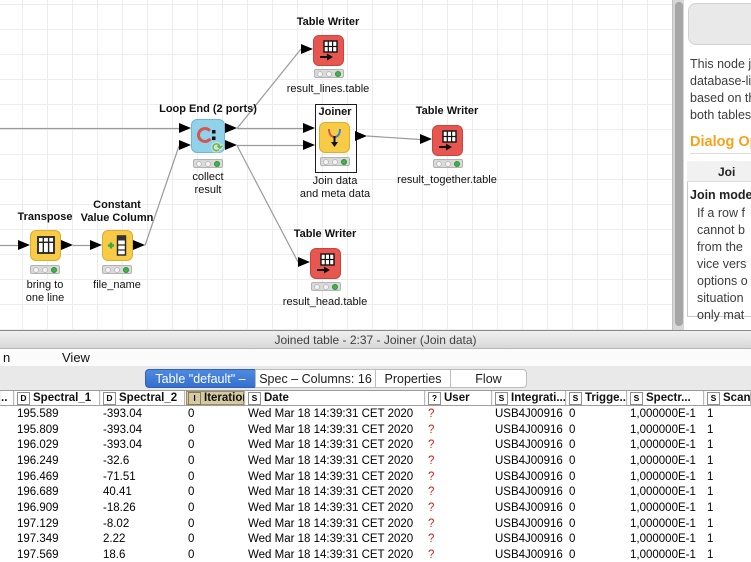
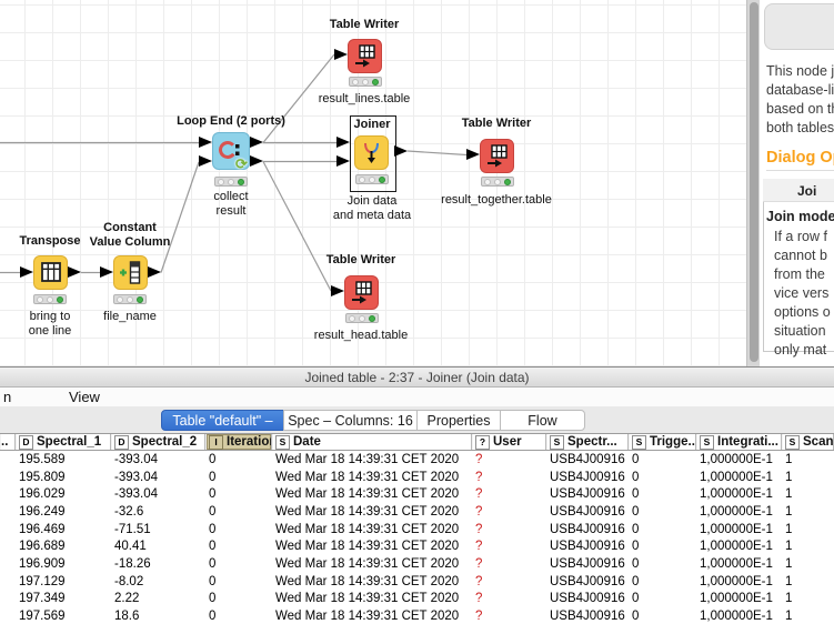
  Table Writer
  result_lines.table
  Loop End (2 ports)
  ⟳
  collect
  result
  Joiner
  Join data
  and meta data
  Table Writer
  result_together.table
  Table Writer
  result_head.table
  Transpose
  bring to
  one line
  Constant
  Value Column
  file_name
  This node j
  database-li
  based on t
  both tables
  Dialog O
  Joi
  Join mode
  If a row f
  cannot b
  from the
  vice vers
  options o
  situation
  only mat
  Joined table - 2:37 - Joiner (Join data)
  n
  View
  Spec – Columns: 16
  Properties
  ..
  D
  Spectral_1
  D
  Spectral_2
  I
  Iteratio
  S
  Date
  ?
  User
  S
- Integrati...
+ Spectr...
  S
  Trigge..
  S
- Spectr...
+ Integrati...
  S
  Scan
  195.589
  -393.04
  0
  Wed Mar 18 14:39:31 CET 2020
  ?
  USB4J00916
  0
  1,000000E-1
  1
  195.809
  -393.04
  0
  Wed Mar 18 14:39:31 CET 2020
  ?
  USB4J00916
  0
  1,000000E-1
  1
  196.029
  -393.04
  0
  Wed Mar 18 14:39:31 CET 2020
  ?
  USB4J00916
  0
  1,000000E-1
  1
  196.249
  -32.6
  0
  Wed Mar 18 14:39:31 CET 2020
  ?
  USB4J00916
  0
  1,000000E-1
  1
  196.469
  -71.51
  0
  Wed Mar 18 14:39:31 CET 2020
  ?
  USB4J00916
  0
  1,000000E-1
  1
  196.689
  40.41
  0
  Wed Mar 18 14:39:31 CET 2020
  ?
  USB4J00916
  0
  1,000000E-1
  1
  196.909
  -18.26
  0
  Wed Mar 18 14:39:31 CET 2020
  ?
  USB4J00916
  0
  1,000000E-1
  1
  197.129
  -8.02
  0
  Wed Mar 18 14:39:31 CET 2020
  ?
  USB4J00916
  0
  1,000000E-1
  1
  197.349
  2.22
  0
  Wed Mar 18 14:39:31 CET 2020
  ?
  USB4J00916
  0
  1,000000E-1
  1
  197.569
  18.6
  0
  Wed Mar 18 14:39:31 CET 2020
  ?
  USB4J00916
  0
  1,000000E-1
  1
